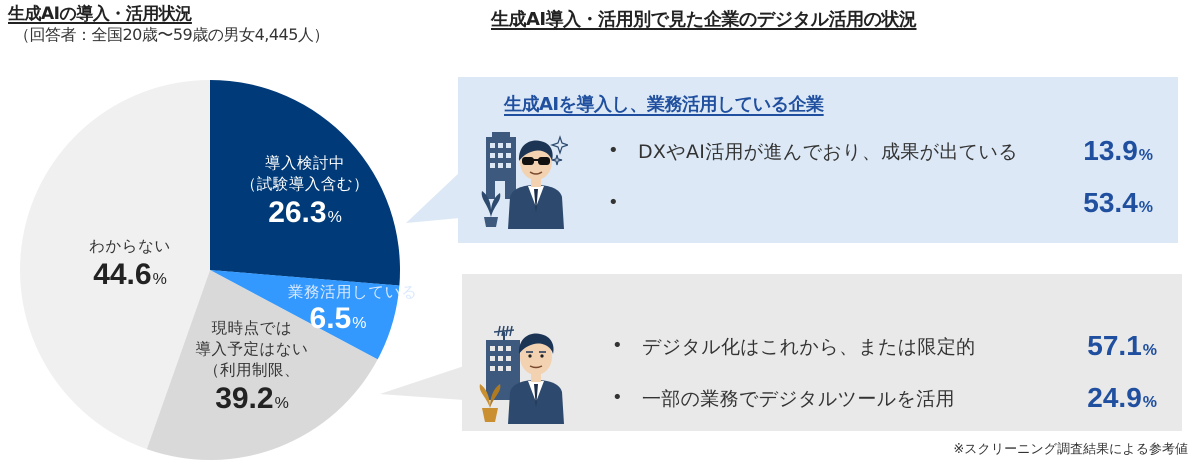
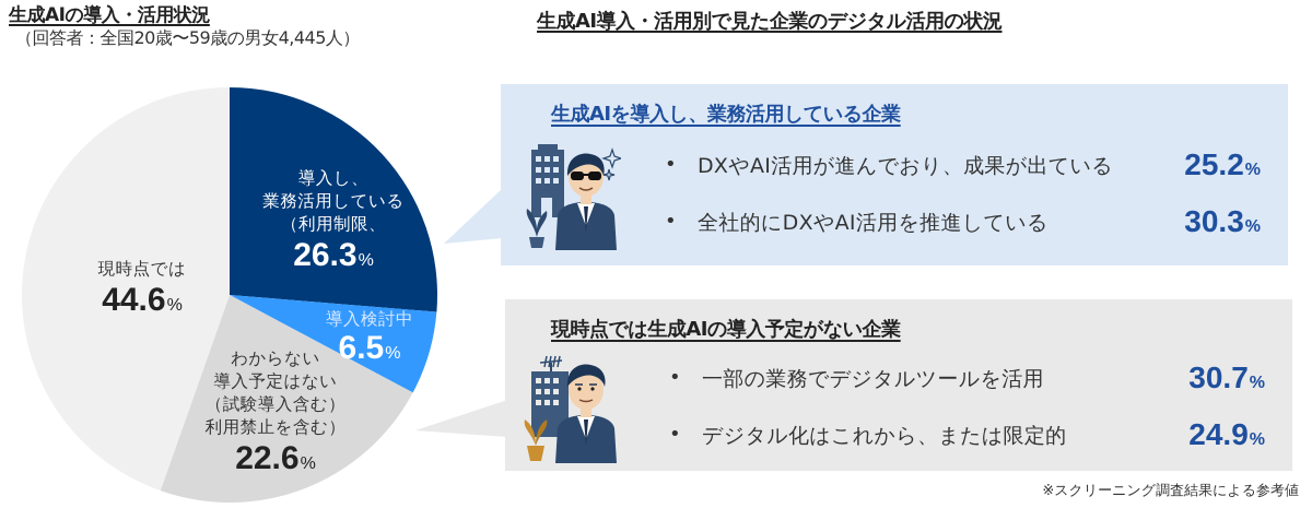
  生成AIの導入・活用状況
  （回答者：全国20歳〜59歳の男女4,445人）
  生成AI導入・活用別で見た企業のデジタル活用の状況
+ 導入し、
- 導入検討中
+ 業務活用している
- （試験導入含む）
+ （利用制限、
  26.3%
- 業務活用している
+ 導入検討中
  6.5%
- 現時点では
+ わからない
  導入予定はない
- （利用制限、
+ （試験導入含む）
+ 利用禁止を含む）
- 39.2%
+ 22.6%
- わからない
+ 現時点では
  44.6%
  生成AIを導入し、業務活用している企業
  •
  DXやAI活用が進んでおり、成果が出ている
- 13.9%
+ 25.2%
  •
+ 全社的にDXやAI活用を推進している
- 53.4%
+ 30.3%
+ 現時点では生成AIの導入予定がない企業
  •
- デジタル化はこれから、または限定的
+ 一部の業務でデジタルツールを活用
- 57.1%
+ 30.7%
  •
- 一部の業務でデジタルツールを活用
+ デジタル化はこれから、または限定的
  24.9%
  ※スクリーニング調査結果による参考値
